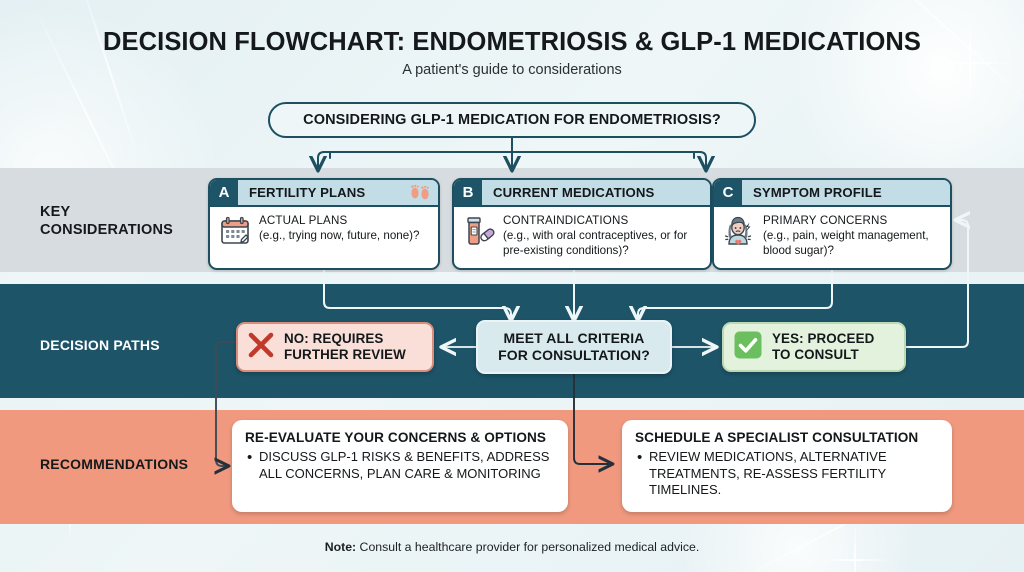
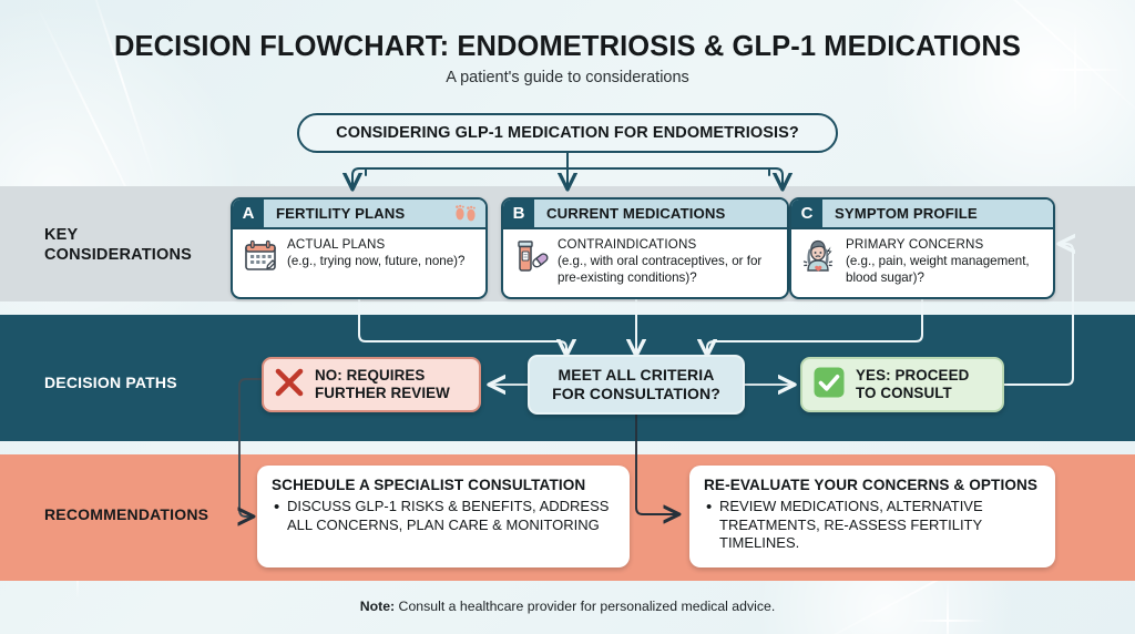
  DECISION FLOWCHART: ENDOMETRIOSIS & GLP-1 MEDICATIONS
  A patient's guide to considerations
  KEY CONSIDERATIONS
  DECISION PATHS
  RECOMMENDATIONS
  CONSIDERING GLP-1 MEDICATION FOR ENDOMETRIOSIS?
  A
  FERTILITY PLANS
  ACTUAL PLANS
  (e.g., trying now, future, none)?
  B
  CURRENT MEDICATIONS
  CONTRAINDICATIONS
  (e.g., with oral contraceptives, or for pre-existing conditions)?
  C
  SYMPTOM PROFILE
  PRIMARY CONCERNS
  (e.g., pain, weight management, blood sugar)?
  NO: REQUIRES
  FURTHER REVIEW
  MEET ALL CRITERIA
  FOR CONSULTATION?
  YES: PROCEED
  TO CONSULT
- RE-EVALUATE YOUR CONCERNS & OPTIONS
+ SCHEDULE A SPECIALIST CONSULTATION
  DISCUSS GLP-1 RISKS & BENEFITS, ADDRESS ALL CONCERNS, PLAN CARE & MONITORING
- SCHEDULE A SPECIALIST CONSULTATION
+ RE-EVALUATE YOUR CONCERNS & OPTIONS
  REVIEW MEDICATIONS, ALTERNATIVE TREATMENTS, RE-ASSESS FERTILITY TIMELINES.
  Note: Consult a healthcare provider for personalized medical advice.
